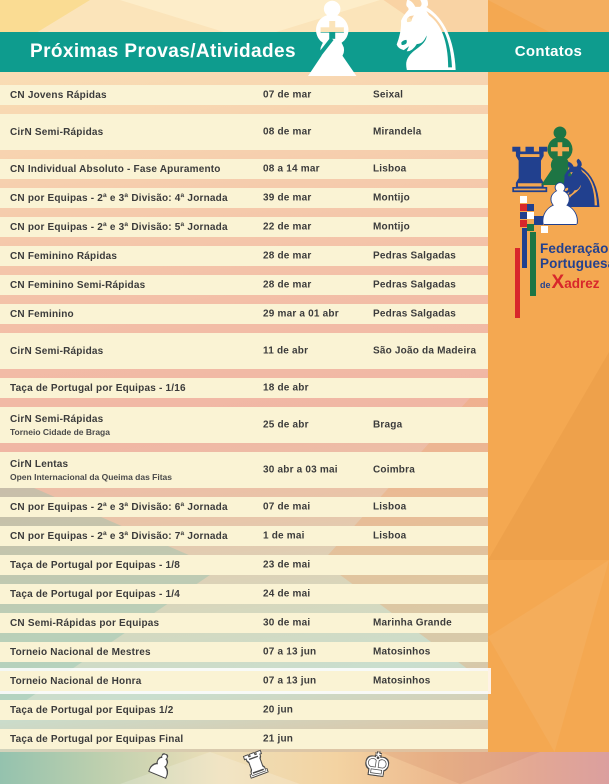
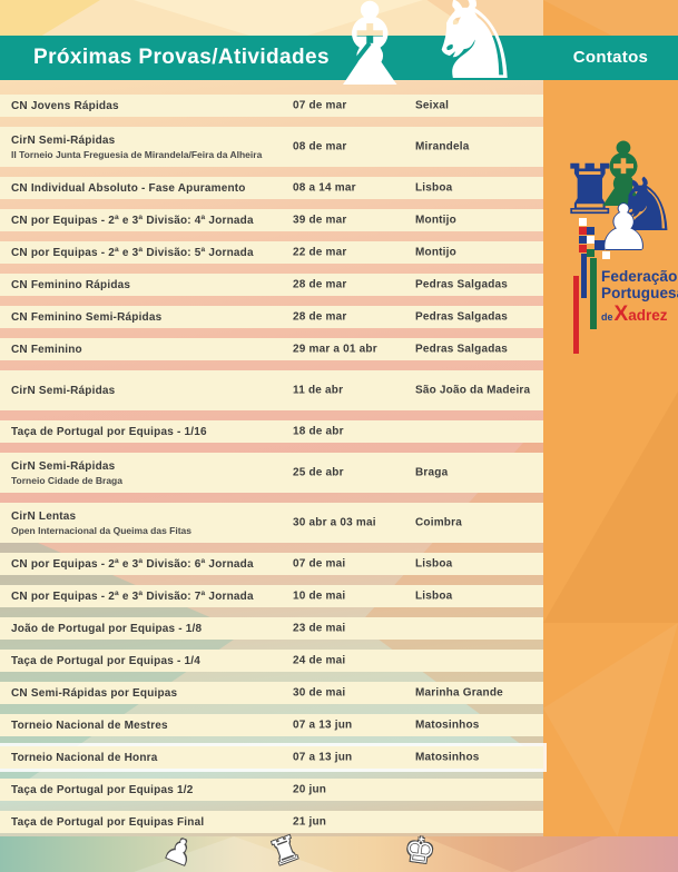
  CN Jovens Rápidas
  07 de mar
  Seixal
  CirN Semi-Rápidas
+ II Torneio Junta Freguesia de Mirandela/Feira da Alheira
  08 de mar
  Mirandela
  CN Individual Absoluto - Fase Apuramento
  08 a 14 mar
  Lisboa
  CN por Equipas - 2ª e 3ª Divisão: 4ª Jornada
  39 de mar
  Montijo
  CN por Equipas - 2ª e 3ª Divisão: 5ª Jornada
  22 de mar
  Montijo
  CN Feminino Rápidas
  28 de mar
  Pedras Salgadas
  CN Feminino Semi-Rápidas
  28 de mar
  Pedras Salgadas
  CN Feminino
  29 mar a 01 abr
  Pedras Salgadas
  CirN Semi-Rápidas
  11 de abr
  São João da Madeira
  Taça de Portugal por Equipas - 1/16
  18 de abr
  CirN Semi-Rápidas
  Torneio Cidade de Braga
  25 de abr
  Braga
  CirN Lentas
  Open Internacional da Queima das Fitas
  30 abr a 03 mai
  Coimbra
  CN por Equipas - 2ª e 3ª Divisão: 6ª Jornada
  07 de mai
  Lisboa
  CN por Equipas - 2ª e 3ª Divisão: 7ª Jornada
- 1 de mai
+ 10 de mai
  Lisboa
- Taça de Portugal por Equipas - 1/8
+ João de Portugal por Equipas - 1/8
  23 de mai
  Taça de Portugal por Equipas - 1/4
  24 de mai
  CN Semi-Rápidas por Equipas
  30 de mai
  Marinha Grande
  Torneio Nacional de Mestres
  07 a 13 jun
  Matosinhos
  Torneio Nacional de Honra
  07 a 13 jun
  Matosinhos
  Taça de Portugal por Equipas 1/2
  20 jun
  Taça de Portugal por Equipas Final
  21 jun
  ♜
  ♝
  ♞
  ♟
  Federação
  Portugues
  de
  X
  adrez
  Próximas Provas/Atividades
  Contatos
  ♞
